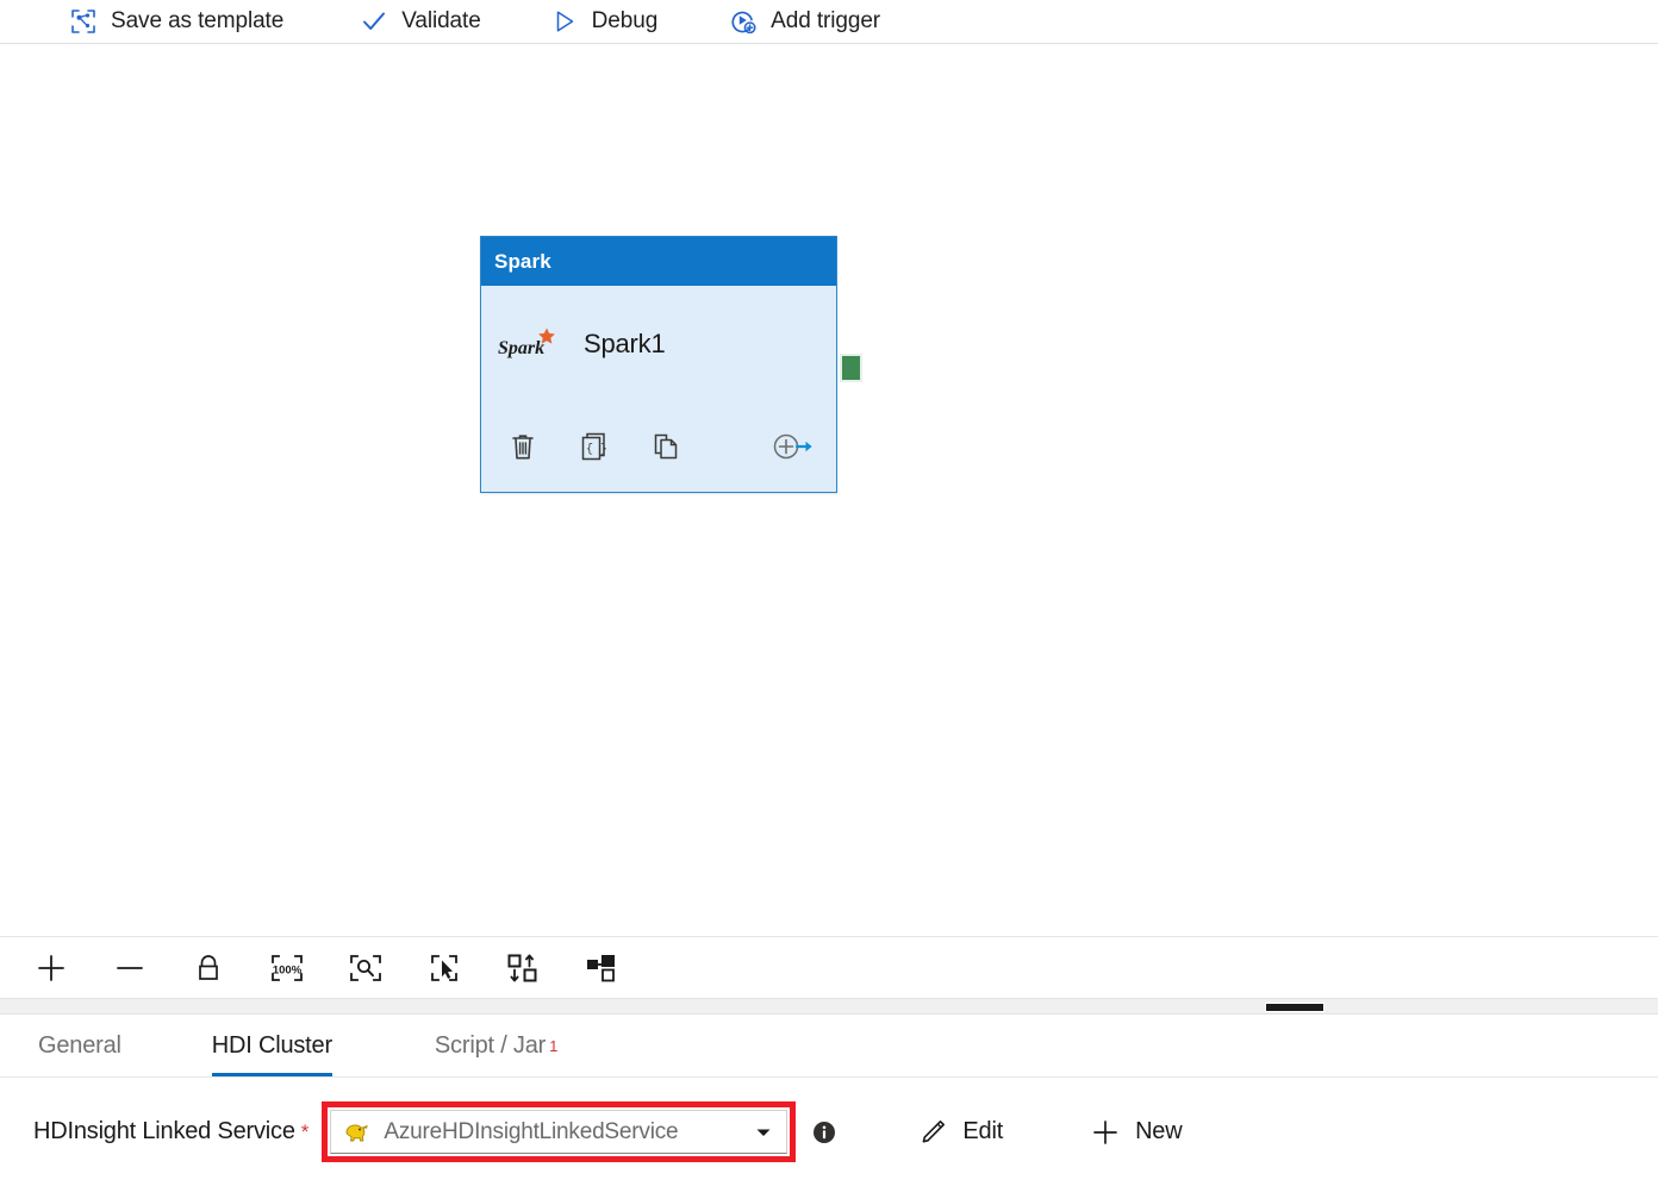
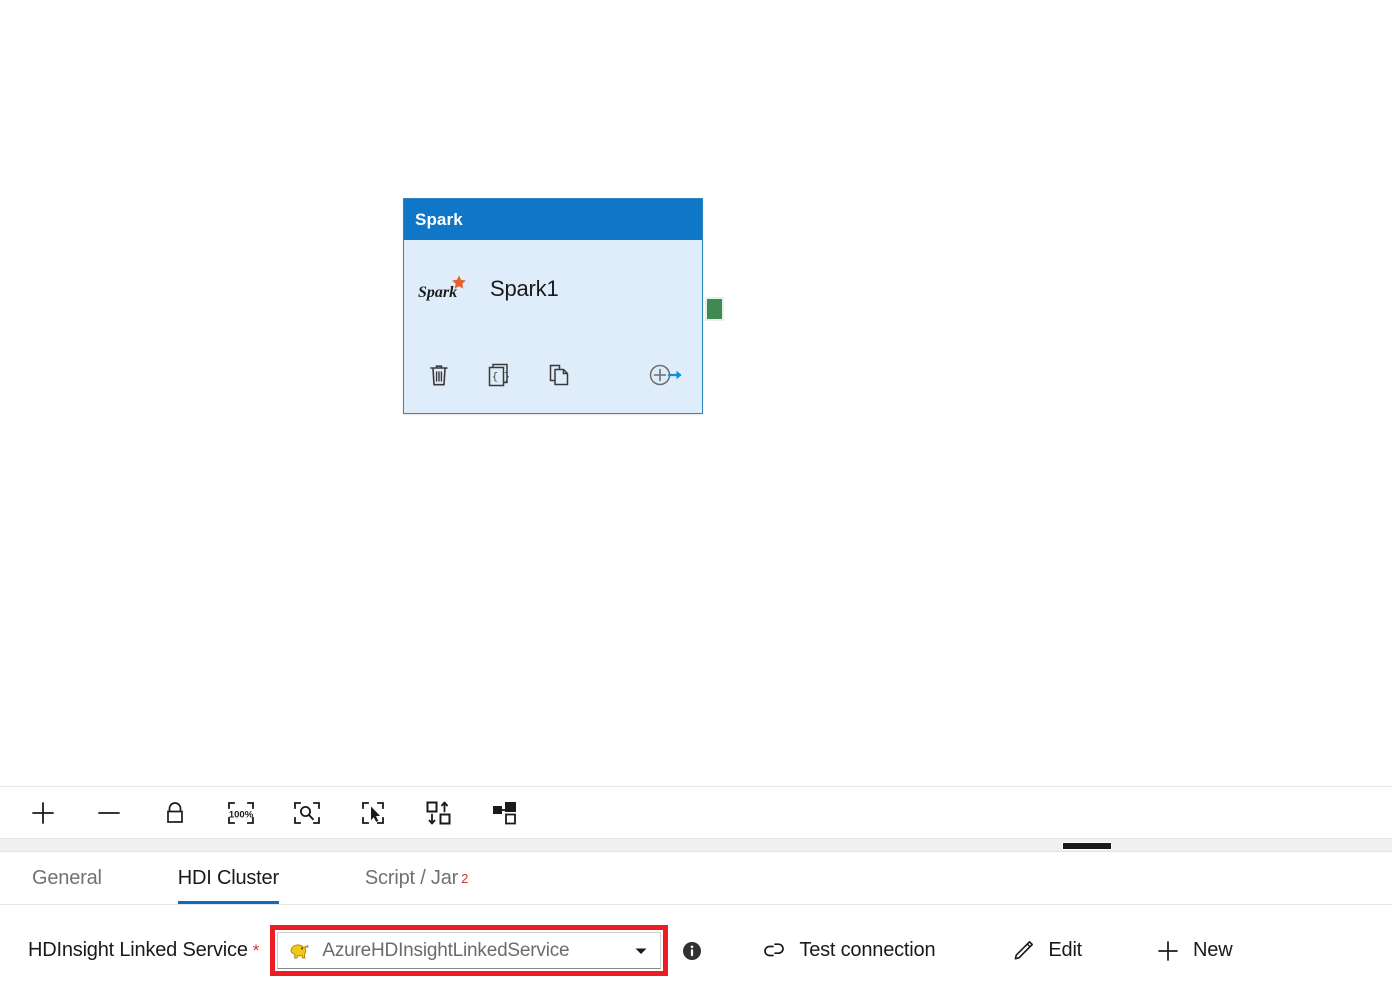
- Save as template
- Validate
- Debug
- Add trigger
  Spark
  Spark
  Spark1
  { }
  100%
  General
  HDI Cluster
  Script / Jar
- 1
+ 2
  HDInsight Linked Service
  *
  AzureHDInsightLinkedService
+ Test connection
  Edit
  New
